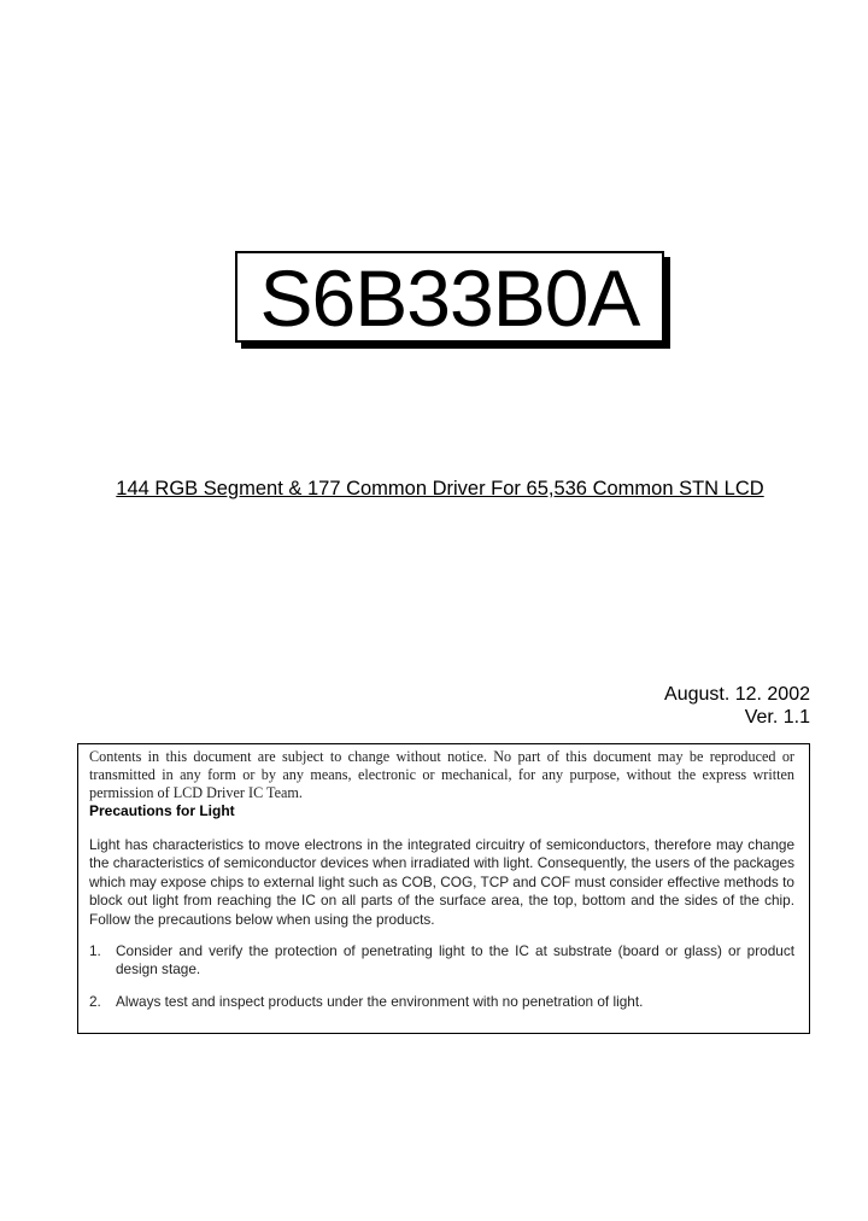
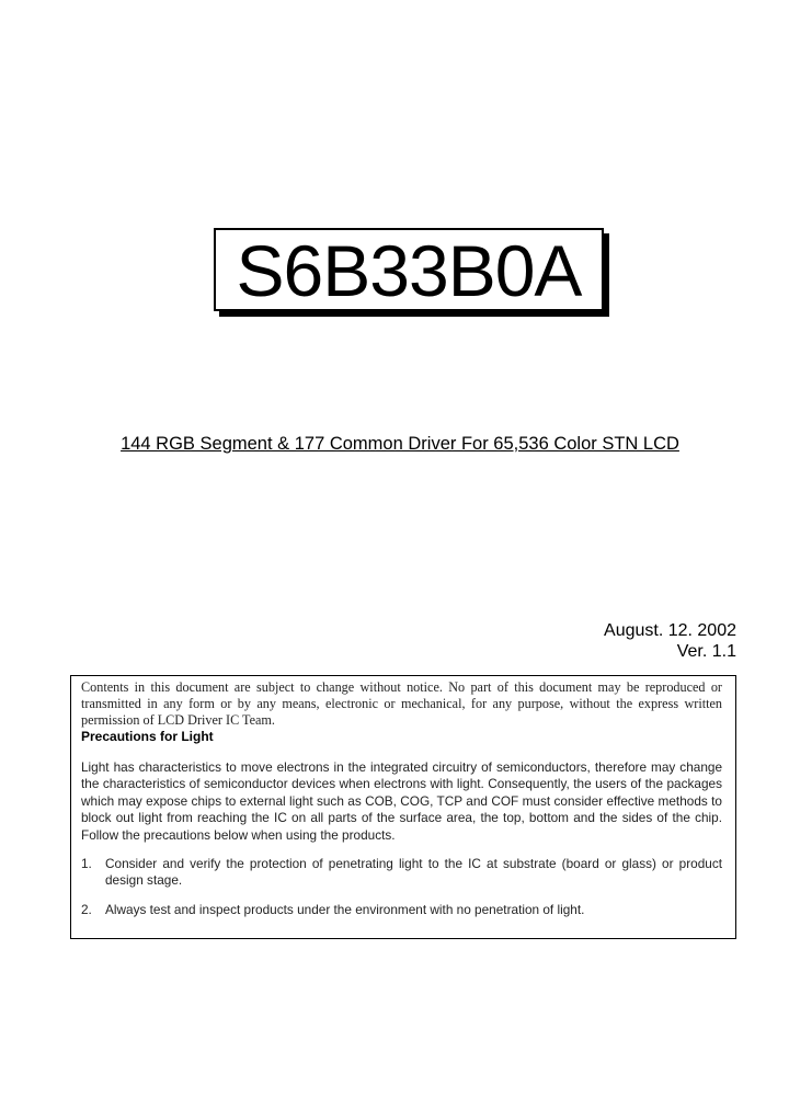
  S6B33B0A
- 144 RGB Segment & 177 Common Driver For 65,536 Common STN LCD
+ 144 RGB Segment & 177 Common Driver For 65,536 Color STN LCD
  August. 12. 2002
  Ver. 1.1
  Contents in this document are subject to change without notice. No part of this document may be reproduced or transmitted in any form or by any means, electronic or mechanical, for any purpose, without the express written permission of LCD Driver IC Team.
  Precautions for Light
- Light has characteristics to move electrons in the integrated circuitry of semiconductors, therefore may change the characteristics of semiconductor devices when irradiated with light. Consequently, the users of the packages which may expose chips to external light such as COB, COG, TCP and COF must consider effective methods to block out light from reaching the IC on all parts of the surface area, the top, bottom and the sides of the chip. Follow the precautions below when using the products.
+ Light has characteristics to move electrons in the integrated circuitry of semiconductors, therefore may change the characteristics of semiconductor devices when electrons with light. Consequently, the users of the packages which may expose chips to external light such as COB, COG, TCP and COF must consider effective methods to block out light from reaching the IC on all parts of the surface area, the top, bottom and the sides of the chip. Follow the precautions below when using the products.
  1.
  Consider and verify the protection of penetrating light to the IC at substrate (board or glass) or product design stage.
  2.
  Always test and inspect products under the environment with no penetration of light.
